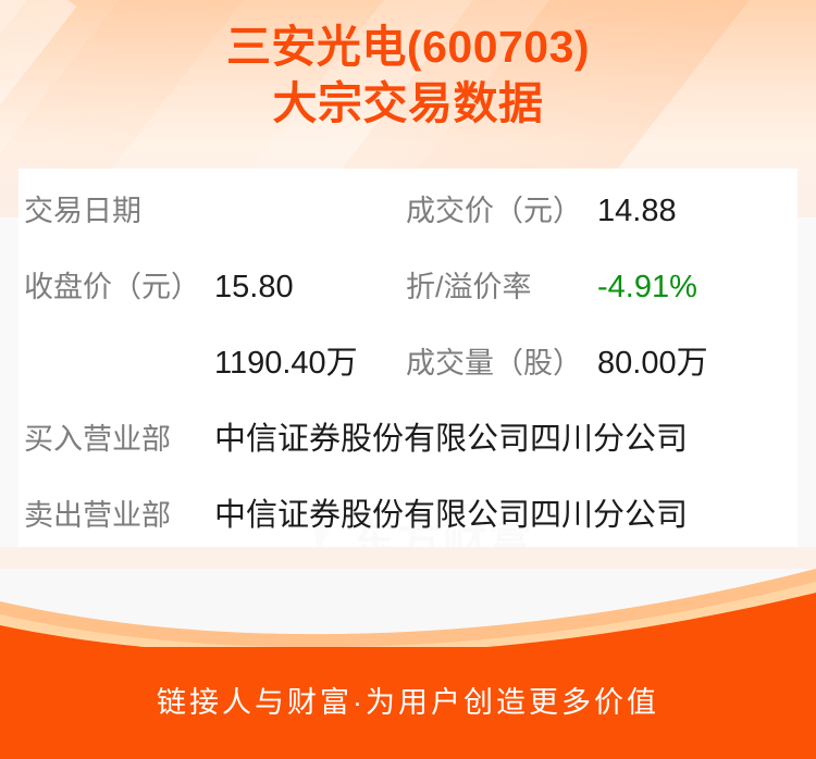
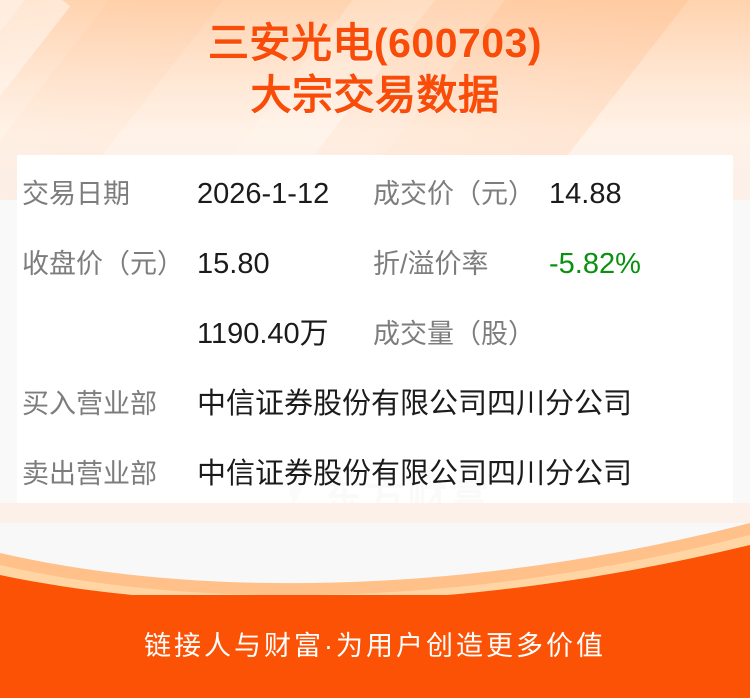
  三安光电(600703)
  大宗交易数据
  东方财富
  交易日期
+ 2026-1-12
  成交价（元）
  14.88
  收盘价（元）
  15.80
  折/溢价率
- -4.91%
+ -5.82%
  1190.40万
  成交量（股）
- 80.00万
  买入营业部
  中信证券股份有限公司四川分公司
  卖出营业部
  中信证券股份有限公司四川分公司
  链接人与财富·为用户创造更多价值
